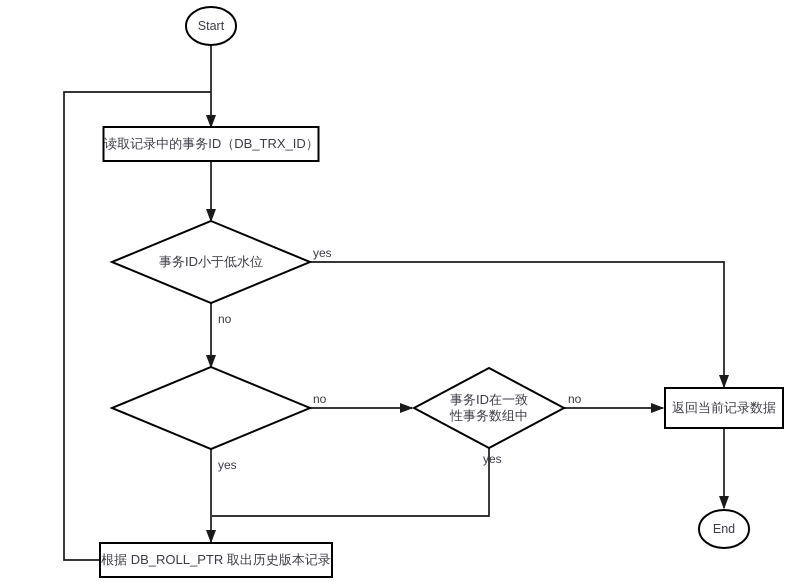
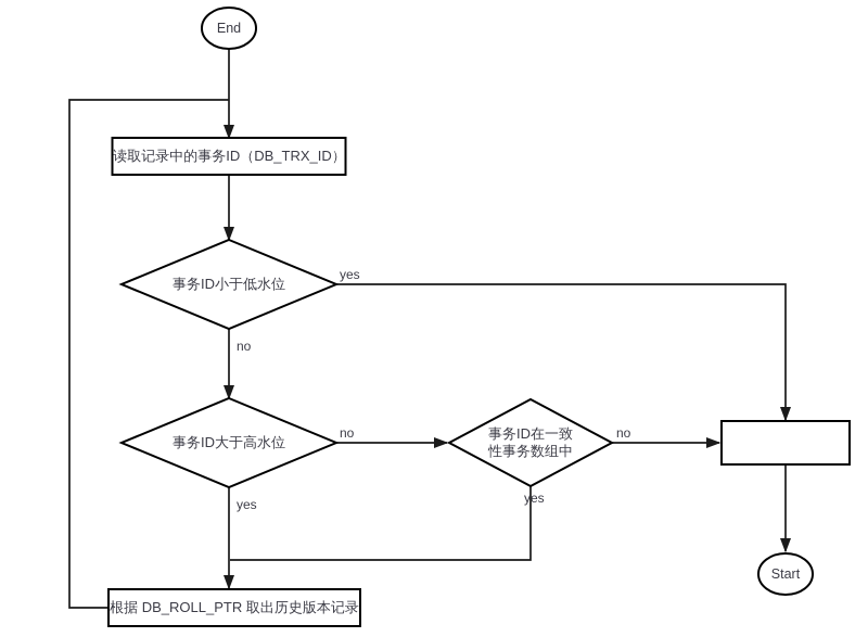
- Start
+ End
  读取记录中的事务ID（DB_TRX_ID）
  事务ID小于低水位
+ 事务ID大于高水位
  事务ID在一致
  性事务数组中
- 返回当前记录数据
  根据 DB_ROLL_PTR 取出历史版本记录
- End
+ Start
  yes
  no
  no
  yes
  no
  yes
